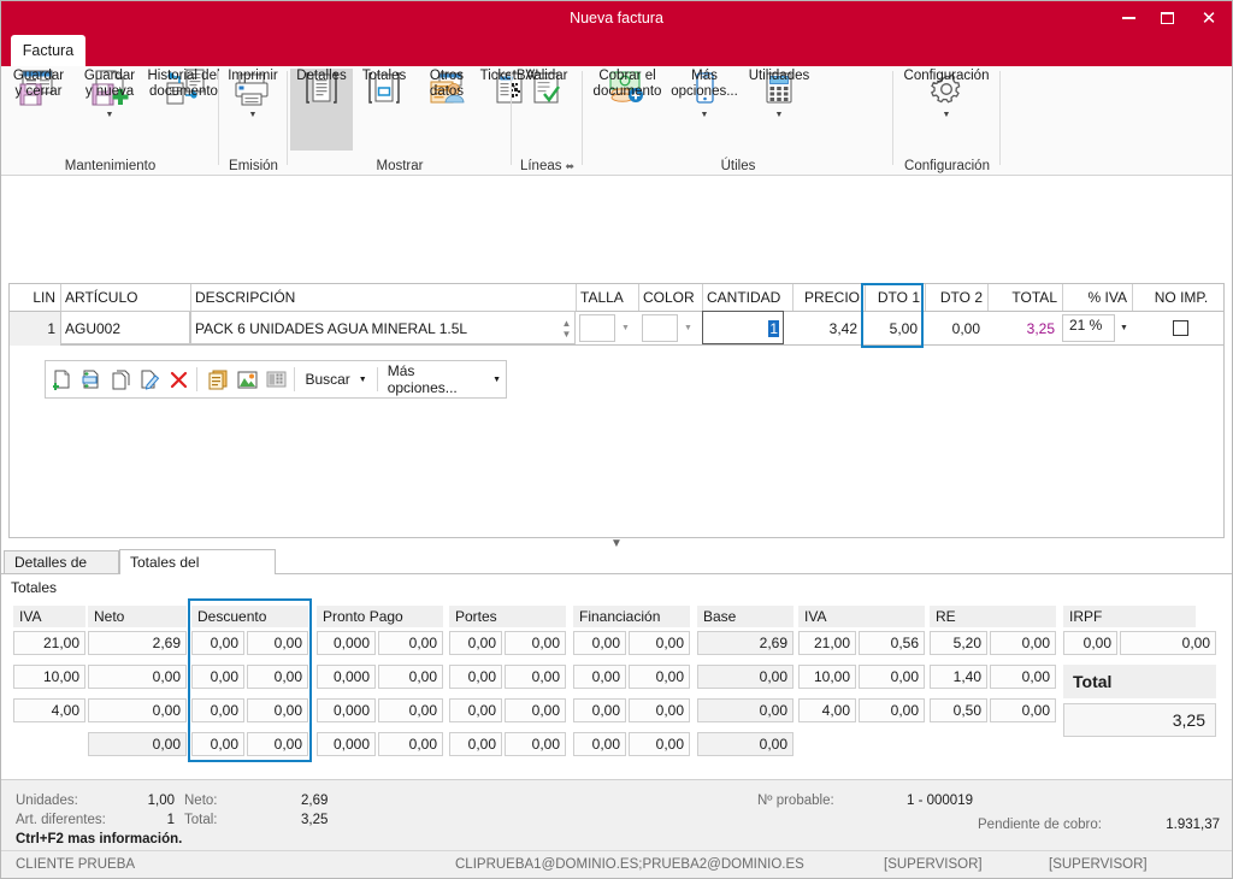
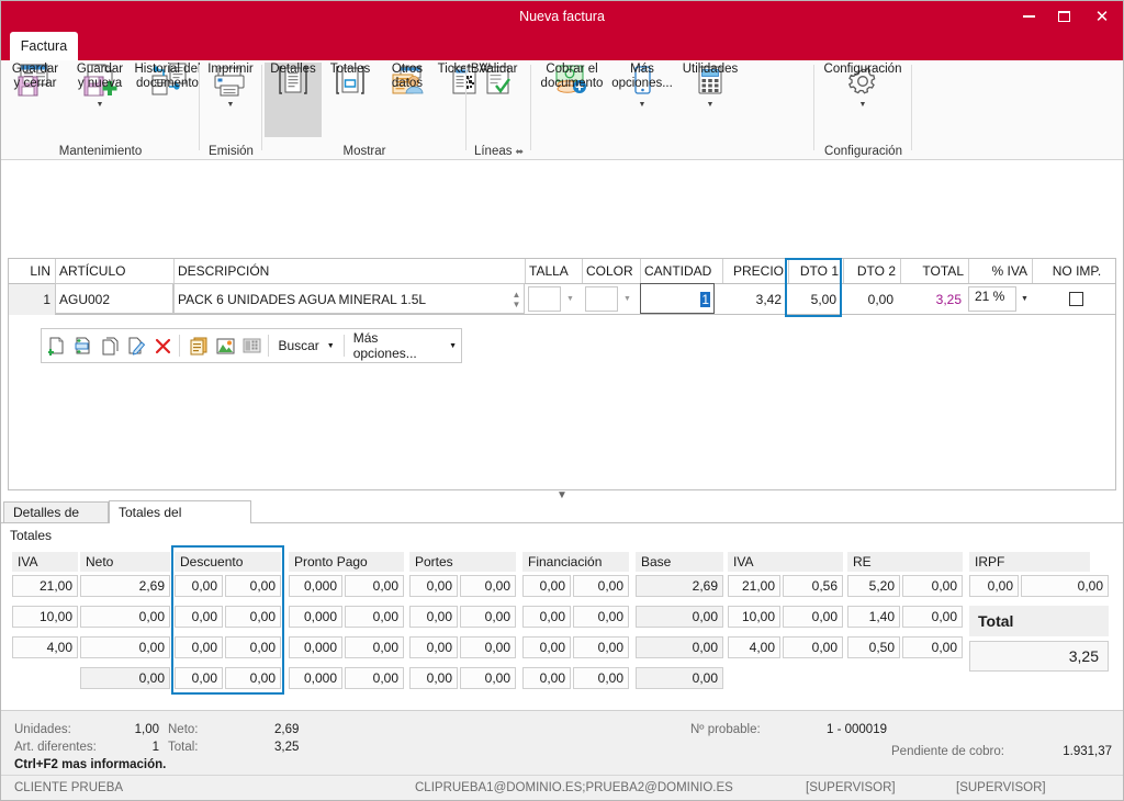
  Nueva factura
  ✕
  Factura
  Guardar
  y cerrar
  Guardar
  y nueva
  Historial de
  documento
  Mantenimiento
  Imprimir
  Emisión
  Detalles
  Totales
  Otros
  datos
  TicketBA
  Mostrar
  Validar
  Líneas ⬌
  Cobrar el
  documento
  Más
  opciones...
  Utilidades
- Útiles
  Configuración
  Configuración
  LIN
  ARTÍCULO
  DESCRIPCIÓN
  TALLA
  COLOR
  CANTIDAD
  PRECIO
  DTO 1
  DTO 2
  TOTAL
  % IVA
  NO IMP.
  1
  AGU002
  PACK 6 UNIDADES AGUA MINERAL 1.5L
  ▲
  ▼
  1
  3,42
  5,00
  0,00
  3,25
  21 %
  Buscar
  Más opciones...
  ▼
  Totales
  IVA
  Neto
  Descuento
  Pronto Pago
  Portes
  Financiación
  Base
  IVA
  RE
  IRPF
  21,00
  2,69
  0,00
  0,00
  0,000
  0,00
  0,00
  0,00
  0,00
  0,00
  2,69
  21,00
  0,56
  5,20
  0,00
  0,00
  0,00
  10,00
  0,00
  0,00
  0,00
  0,000
  0,00
  0,00
  0,00
  0,00
  0,00
  0,00
  10,00
  0,00
  1,40
  0,00
  4,00
  0,00
  0,00
  0,00
  0,000
  0,00
  0,00
  0,00
  0,00
  0,00
  0,00
  4,00
  0,00
  0,50
  0,00
  0,00
  0,00
  0,00
  0,000
  0,00
  0,00
  0,00
  0,00
  0,00
  0,00
  Total
  3,25
  Unidades:
  1,00
  Neto:
  2,69
  Art. diferentes:
  1
  Total:
  3,25
  Ctrl+F2 mas información.
  Nº probable:
  1 - 000019
  Pendiente de cobro:
  1.931,37
  CLIENTE PRUEBA
  CLIPRUEBA1@DOMINIO.ES;PRUEBA2@DOMINIO.ES
  [SUPERVISOR]
  [SUPERVISOR]
